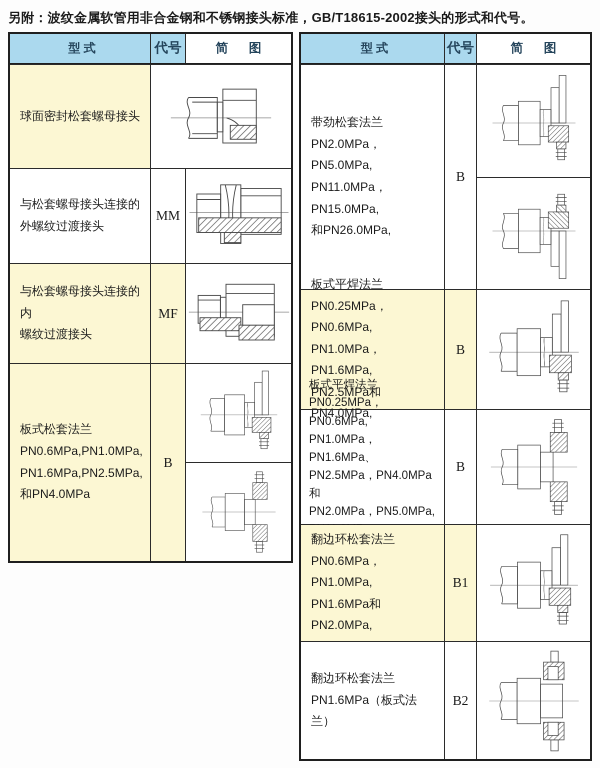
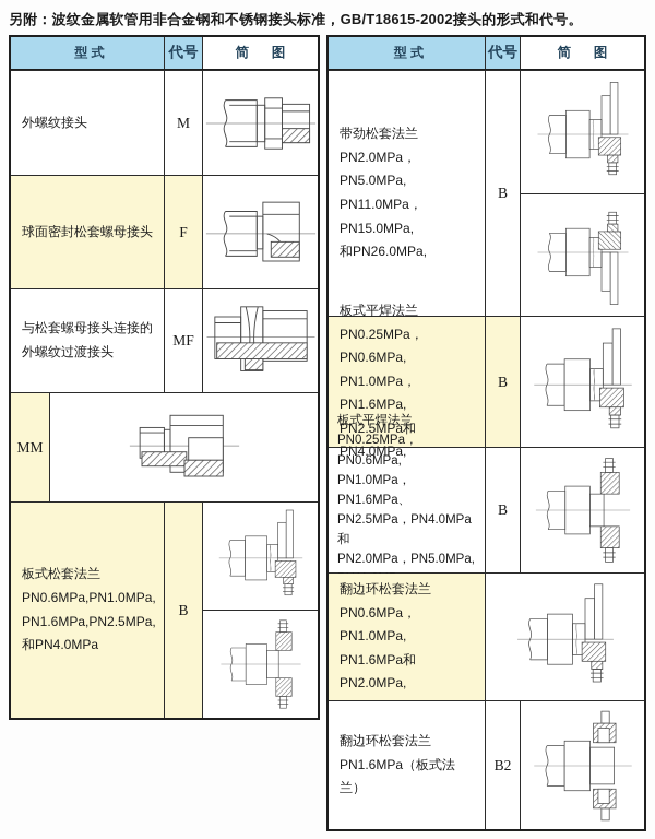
  另附：波纹金属软管用非合金钢和不锈钢接头标准，GB/T18615-2002接头的形式和代号。
  型 式
  代号
  简 图
+ 外螺纹接头
+ M
  球面密封松套螺母接头
+ F
  与松套螺母接头连接的
  外螺纹过渡接头
- MM
+ MF
- 与松套螺母接头连接的内
- 螺纹过渡接头
- MF
+ MM
  板式松套法兰
  PN0.6MPa,PN1.0MPa,
  PN1.6MPa,PN2.5MPa,
  和PN4.0MPa
  B
  型 式
  代号
  简 图
  带劲松套法兰
  PN2.0MPa，PN5.0MPa,
  PN11.0MPa，PN15.0MPa,
  和PN26.0MPa,
  B
  板式平焊法兰
  PN0.25MPa，PN0.6MPa,
  PN1.0MPa，PN1.6MPa,
  B
  板式平焊法兰
  PN0.25MPa，PN0.6MPa,
  PN1.0MPa，PN1.6MPa、
  PN2.5MPa，PN4.0MPa和
  PN2.0MPa，PN5.0MPa,
  B
  翻边环松套法兰
  PN0.6MPa，PN1.0MPa,
  PN1.6MPa和PN2.0MPa,
- B1
  翻边环松套法兰
  PN1.6MPa（板式法兰）
  B2
